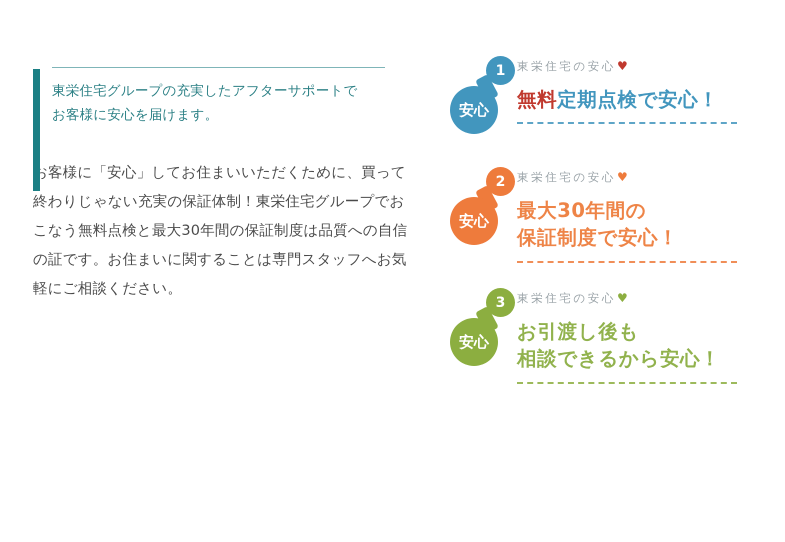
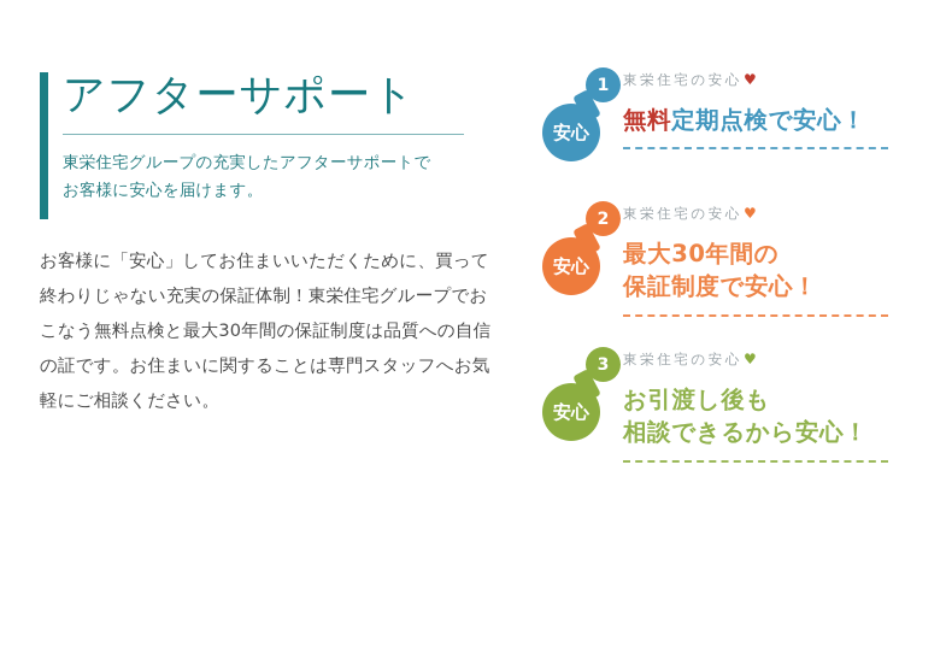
+ アフターサポート
  東栄住宅グループの充実したアフターサポートで
  お客様に安心を届けます。
  お客様に「安心」してお住まいいただくために、買って終わりじゃない充実の保証体制！東栄住宅グループでおこなう無料点検と最大30年間の保証制度は品質への自信の証です。お住まいに関することは専門スタッフへお気軽にご相談ください。
  安心
  1
  東栄住宅の安心♥
  無料定期点検で安心！
  安心
  2
  東栄住宅の安心♥
  最大30年間の
  保証制度で安心！
  安心
  3
  東栄住宅の安心♥
  お引渡し後も
  相談できるから安心！
